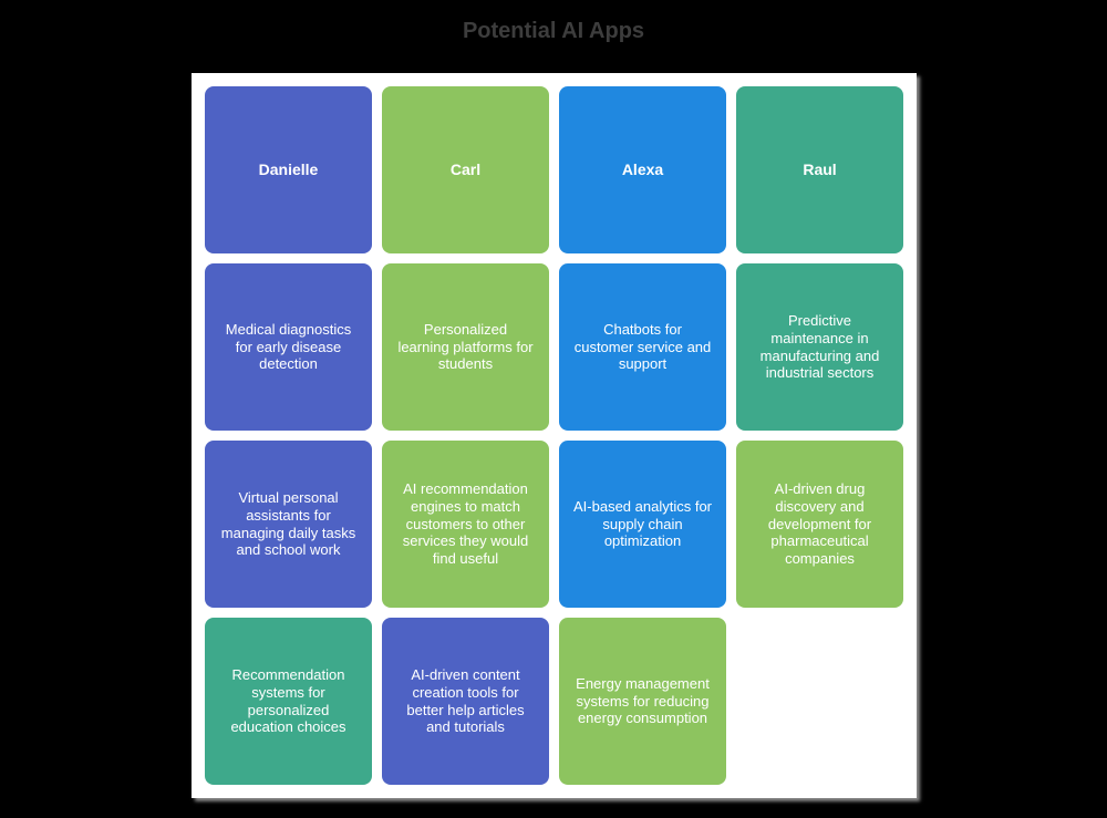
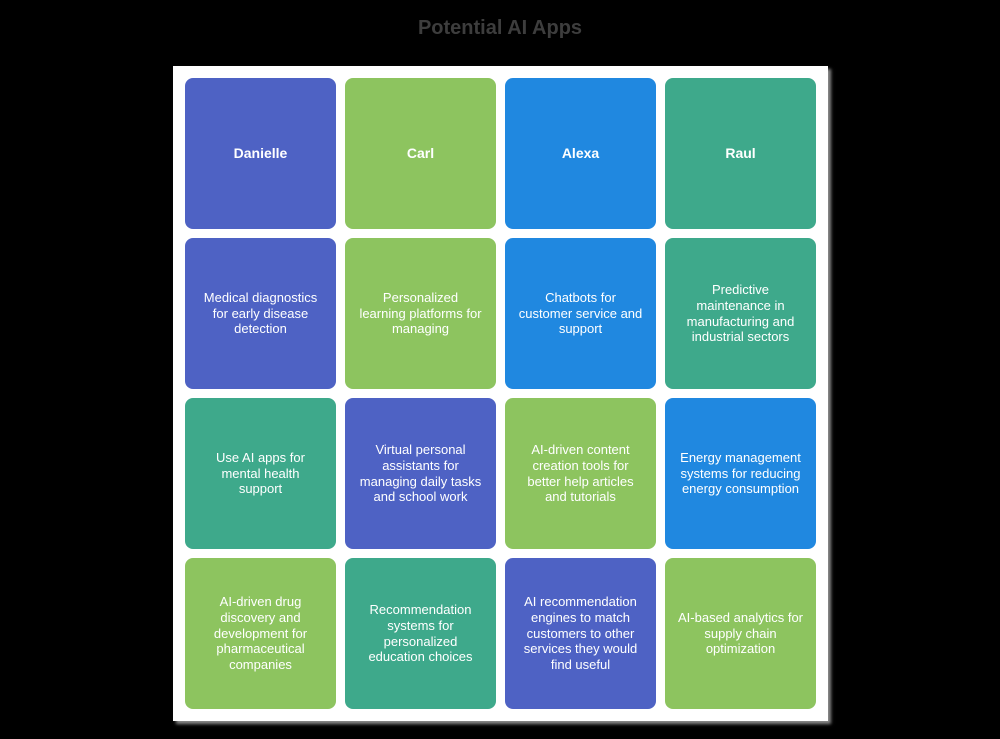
  Potential AI Apps
  Danielle
  Carl
  Alexa
  Raul
  Medical diagnostics for early disease detection
- Personalized learning platforms for students
+ Personalized learning platforms for managing
  Chatbots for customer service and support
  Predictive maintenance in manufacturing and industrial sectors
+ Use AI apps for mental health support
  Virtual personal assistants for managing daily tasks and school work
- AI recommendation engines to match customers to other services they would find useful
+ AI-driven content creation tools for better help articles and tutorials
- AI-based analytics for supply chain optimization
+ Energy management systems for reducing energy consumption
  AI-driven drug discovery and development for pharmaceutical companies
  Recommendation systems for personalized education choices
- AI-driven content creation tools for better help articles and tutorials
+ AI recommendation engines to match customers to other services they would find useful
- Energy management systems for reducing energy consumption
+ AI-based analytics for supply chain optimization
